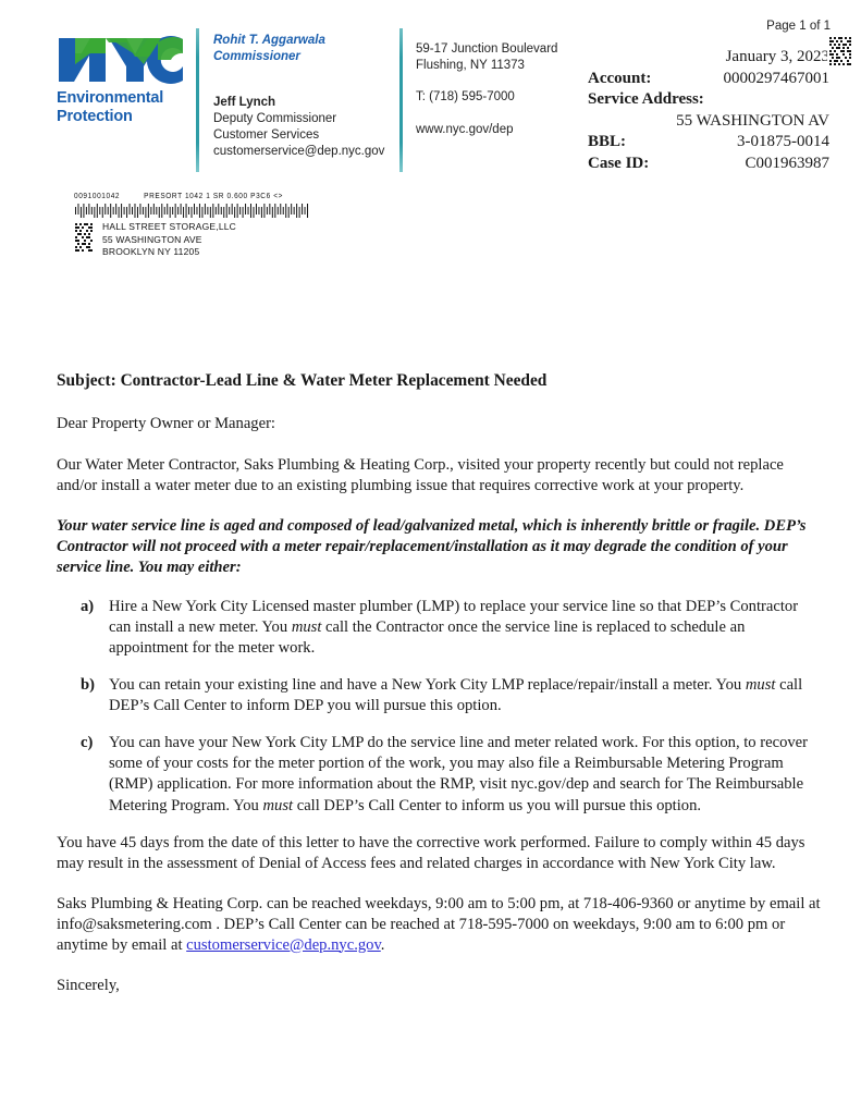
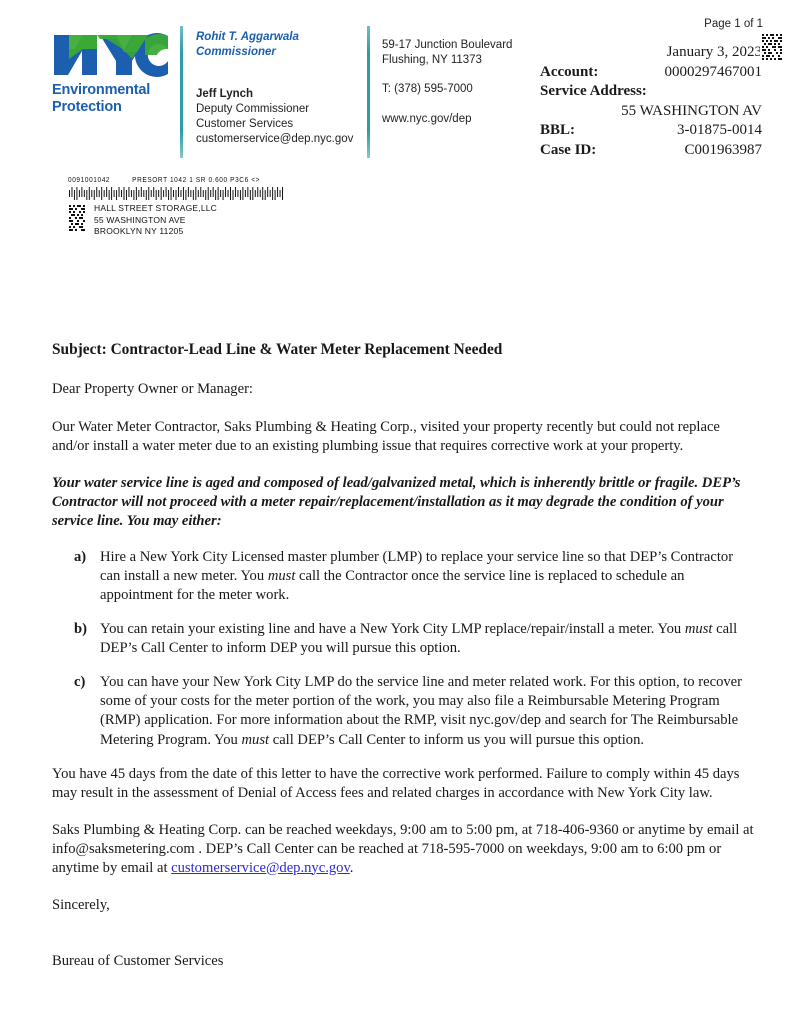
  Environmental
  Protection
  Rohit T. Aggarwala
  Commissioner
  Jeff Lynch
  Deputy Commissioner
  Customer Services
  customerservice@dep.nyc.gov
  59-17 Junction Boulevard
  Flushing, NY 11373
- T: (718) 595-7000
+ T: (378) 595-7000
  www.nyc.gov/dep
  Page 1 of 1
  January 3, 2023
  Account:
  0000297467001
  Service Address:
  55 WASHINGTON AV
  BBL:
  3-01875-0014
  Case ID:
  C001963987
  0091001042
  PRESORT 1042 1 SR 0.600 P3C6 <>
  HALL STREET STORAGE,LLC
  55 WASHINGTON AVE
  BROOKLYN NY 11205
  Subject: Contractor-Lead Line & Water Meter Replacement Needed
  Dear Property Owner or Manager:
  Our Water Meter Contractor, Saks Plumbing & Heating Corp., visited your property recently but could not replace and/or install a water meter due to an existing plumbing issue that requires corrective work at your property.
  Your water service line is aged and composed of lead/galvanized metal, which is inherently brittle or fragile. DEP’s Contractor will not proceed with a meter repair/replacement/installation as it may degrade the condition of your service line. You may either:
  a)
  Hire a New York City Licensed master plumber (LMP) to replace your service line so that DEP’s Contractor can install a new meter. You must call the Contractor once the service line is replaced to schedule an appointment for the meter work.
  b)
  You can retain your existing line and have a New York City LMP replace/repair/install a meter. You must call DEP’s Call Center to inform DEP you will pursue this option.
  c)
  You can have your New York City LMP do the service line and meter related work. For this option, to recover some of your costs for the meter portion of the work, you may also file a Reimbursable Metering Program (RMP) application. For more information about the RMP, visit nyc.gov/dep and search for The Reimbursable Metering Program. You must call DEP’s Call Center to inform us you will pursue this option.
  You have 45 days from the date of this letter to have the corrective work performed. Failure to comply within 45 days may result in the assessment of Denial of Access fees and related charges in accordance with New York City law.
  Saks Plumbing & Heating Corp. can be reached weekdays, 9:00 am to 5:00 pm, at 718-406-9360 or anytime by email at info@saksmetering.com . DEP’s Call Center can be reached at 718-595-7000 on weekdays, 9:00 am to 6:00 pm or anytime by email at customerservice@dep.nyc.gov.
  Sincerely,
+ Bureau of Customer Services
